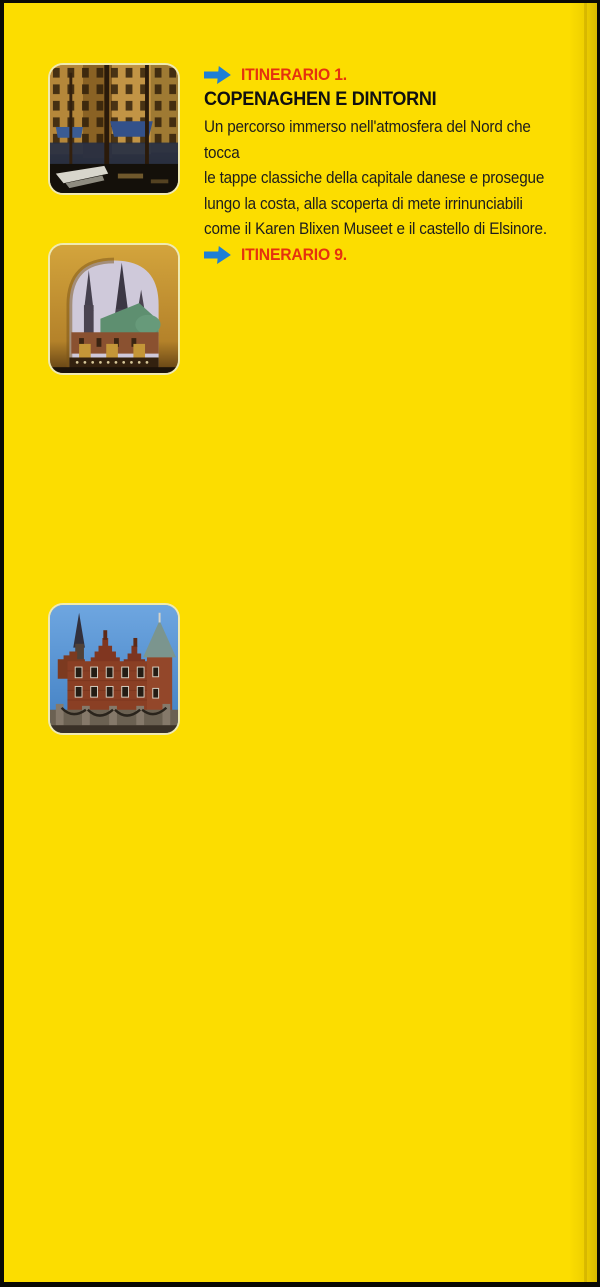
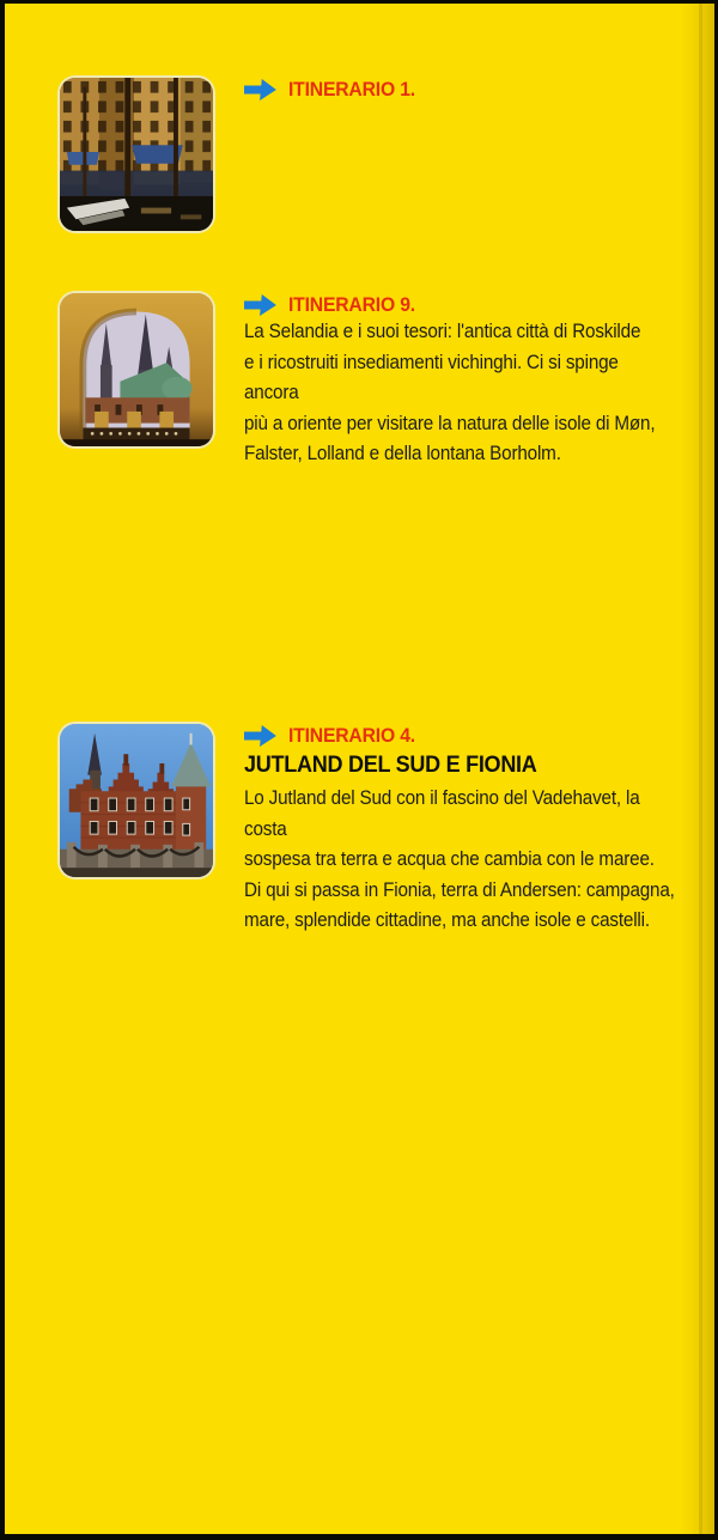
  ITINERARIO 1.
- COPENAGHEN E DINTORNI
- Un percorso immerso nell'atmosfera del Nord che tocca
- le tappe classiche della capitale danese e prosegue
- lungo la costa, alla scoperta di mete irrinunciabili
- come il Karen Blixen Museet e il castello di Elsinore.
  ITINERARIO 9.
+ La Selandia e i suoi tesori: l'antica città di Roskilde
+ e i ricostruiti insediamenti vichinghi. Ci si spinge ancora
+ più a oriente per visitare la natura delle isole di Møn,
+ Falster, Lolland e della lontana Borholm.
+ ITINERARIO 4.
+ JUTLAND DEL SUD E FIONIA
+ Lo Jutland del Sud con il fascino del Vadehavet, la costa
+ sospesa tra terra e acqua che cambia con le maree.
+ Di qui si passa in Fionia, terra di Andersen: campagna,
+ mare, splendide cittadine, ma anche isole e castelli.
